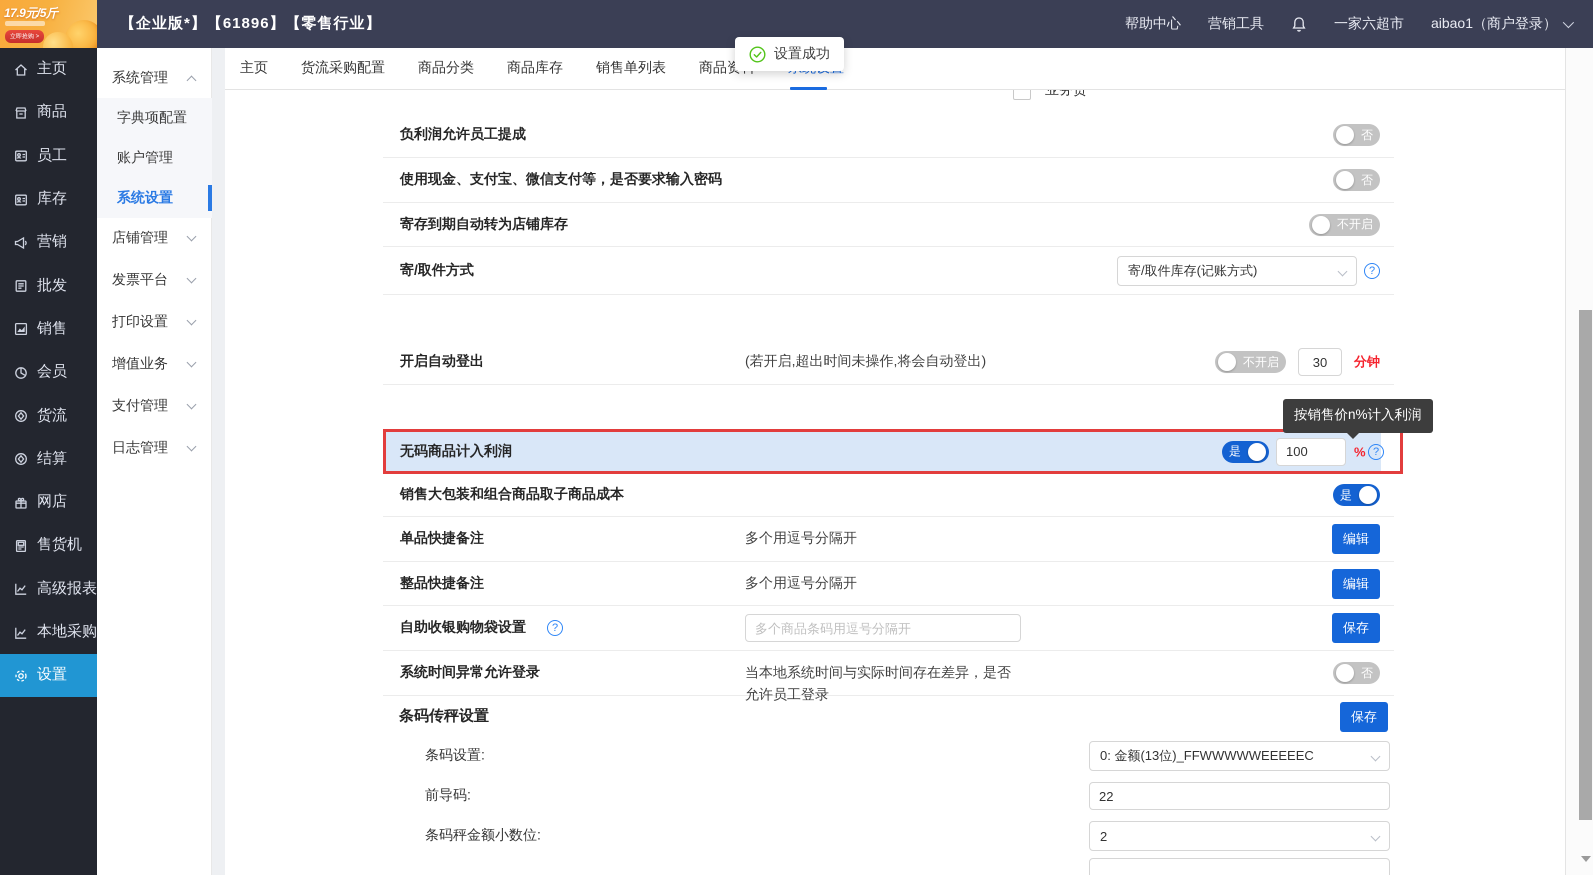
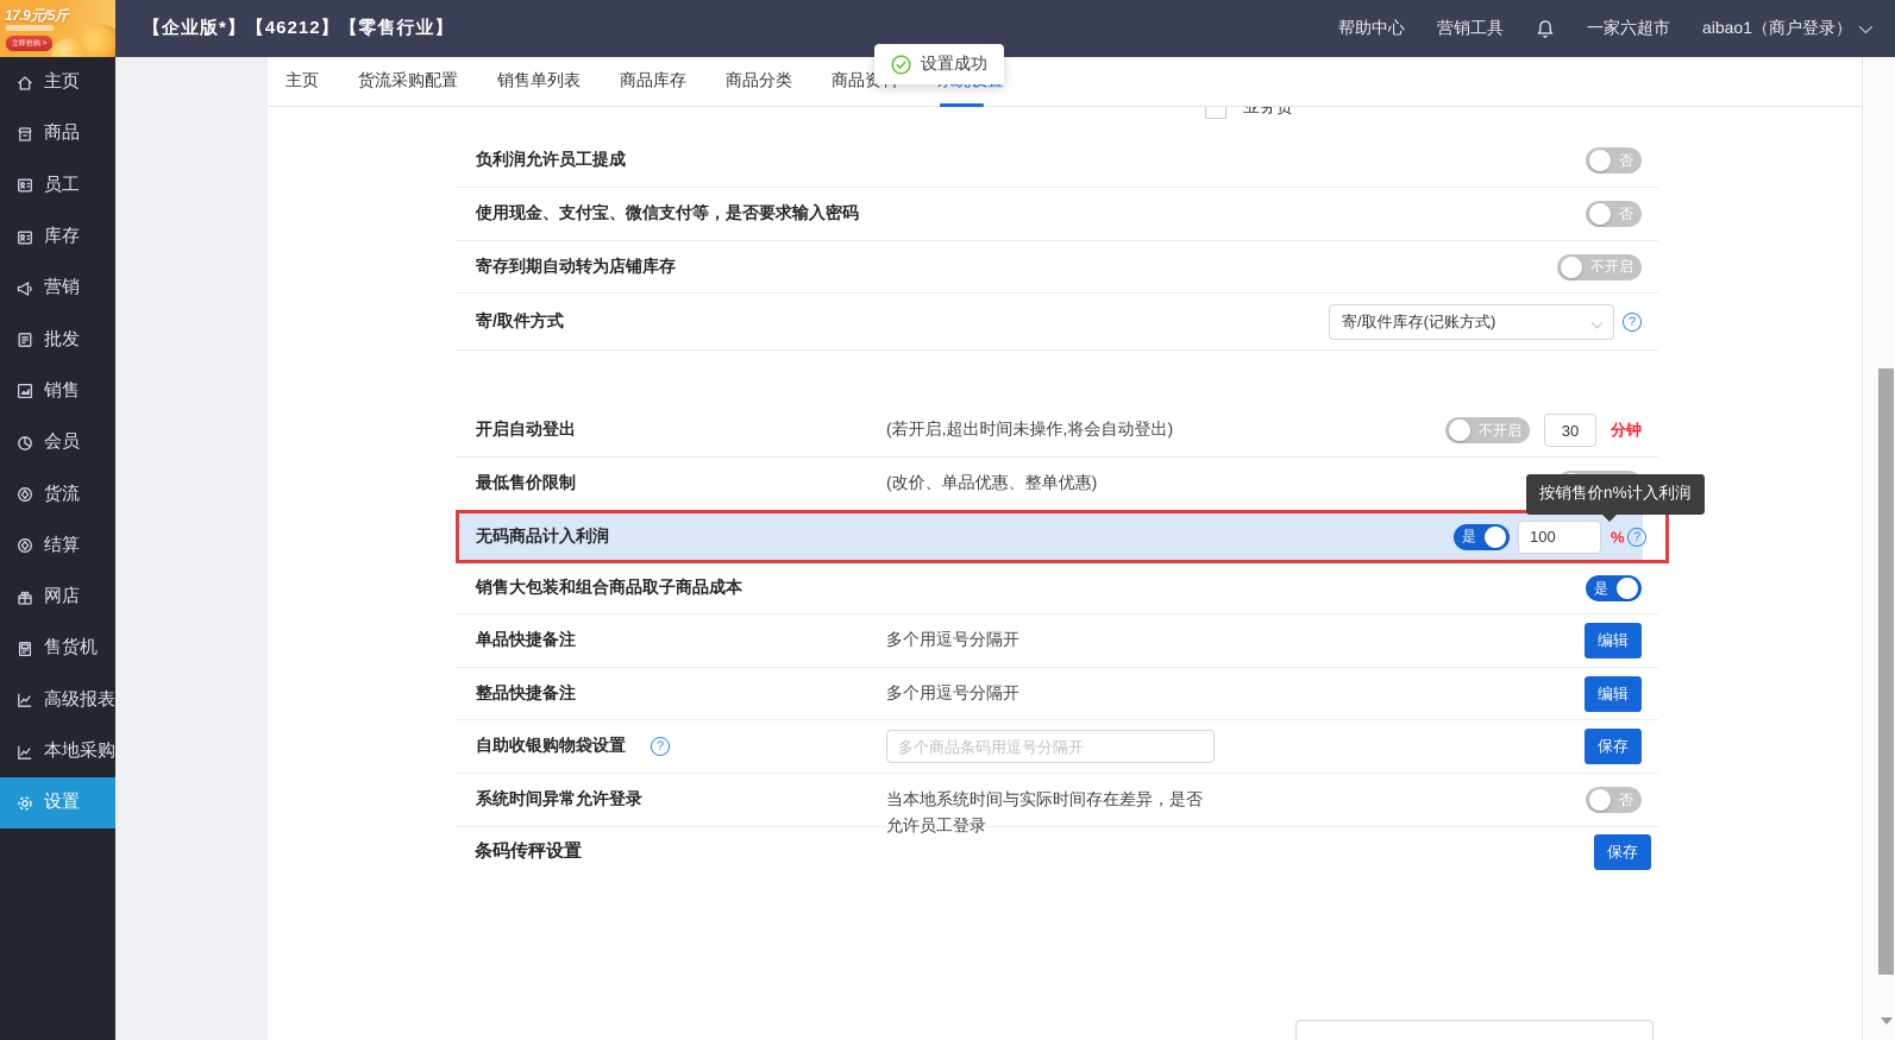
  17.9元/5斤
- 【企业版*】【61896】【零售行业】
+ 【企业版*】【46212】【零售行业】
  帮助中心
  营销工具
  一家六超市
  aibao1（商户登录）
  主页
  商品
  员工
  库存
  营销
  批发
  销售
  会员
  货流
  结算
  网店
  售货机
  高级报表
  本地采购
  设置
- 系统管理
- 字典项配置
- 账户管理
- 系统设置
- 店铺管理
- 发票平台
- 打印设置
- 增值业务
- 支付管理
- 日志管理
  主页
  货流采购配置
- 商品分类
+ 销售单列表
  商品库存
- 销售单列表
+ 商品分类
  商品资
  负利润允许员工提成
  否
  使用现金、支付宝、微信支付等，是否要求输入密码
  否
  寄存到期自动转为店铺库存
  不开启
  寄/取件方式
  寄/取件库存(记账方式)
  ?
  开启自动登出
  (若开启,超出时间未操作,将会自动登出)
  不开启
  30
  分钟
+ 最低售价限制
+ (改价、单品优惠、整单优惠)
  无码商品计入利润
  是
  100
  %
  ?
  销售大包装和组合商品取子商品成本
  是
  单品快捷备注
  多个用逗号分隔开
  编辑
  整品快捷备注
  多个用逗号分隔开
  编辑
  自助收银购物袋设置
  ?
  多个商品条码用逗号分隔开
  保存
  系统时间异常允许登录
  当本地系统时间与实际时间存在差异，是否
  允许员工登录
  否
  条码传秤设置
  保存
- 条码设置:
- 0: 金额(13位)_FFWWWWWEEEEEC
- 前导码:
- 22
- 条码秤金额小数位:
- 2
  按销售价n%计入利润
  设置成功
